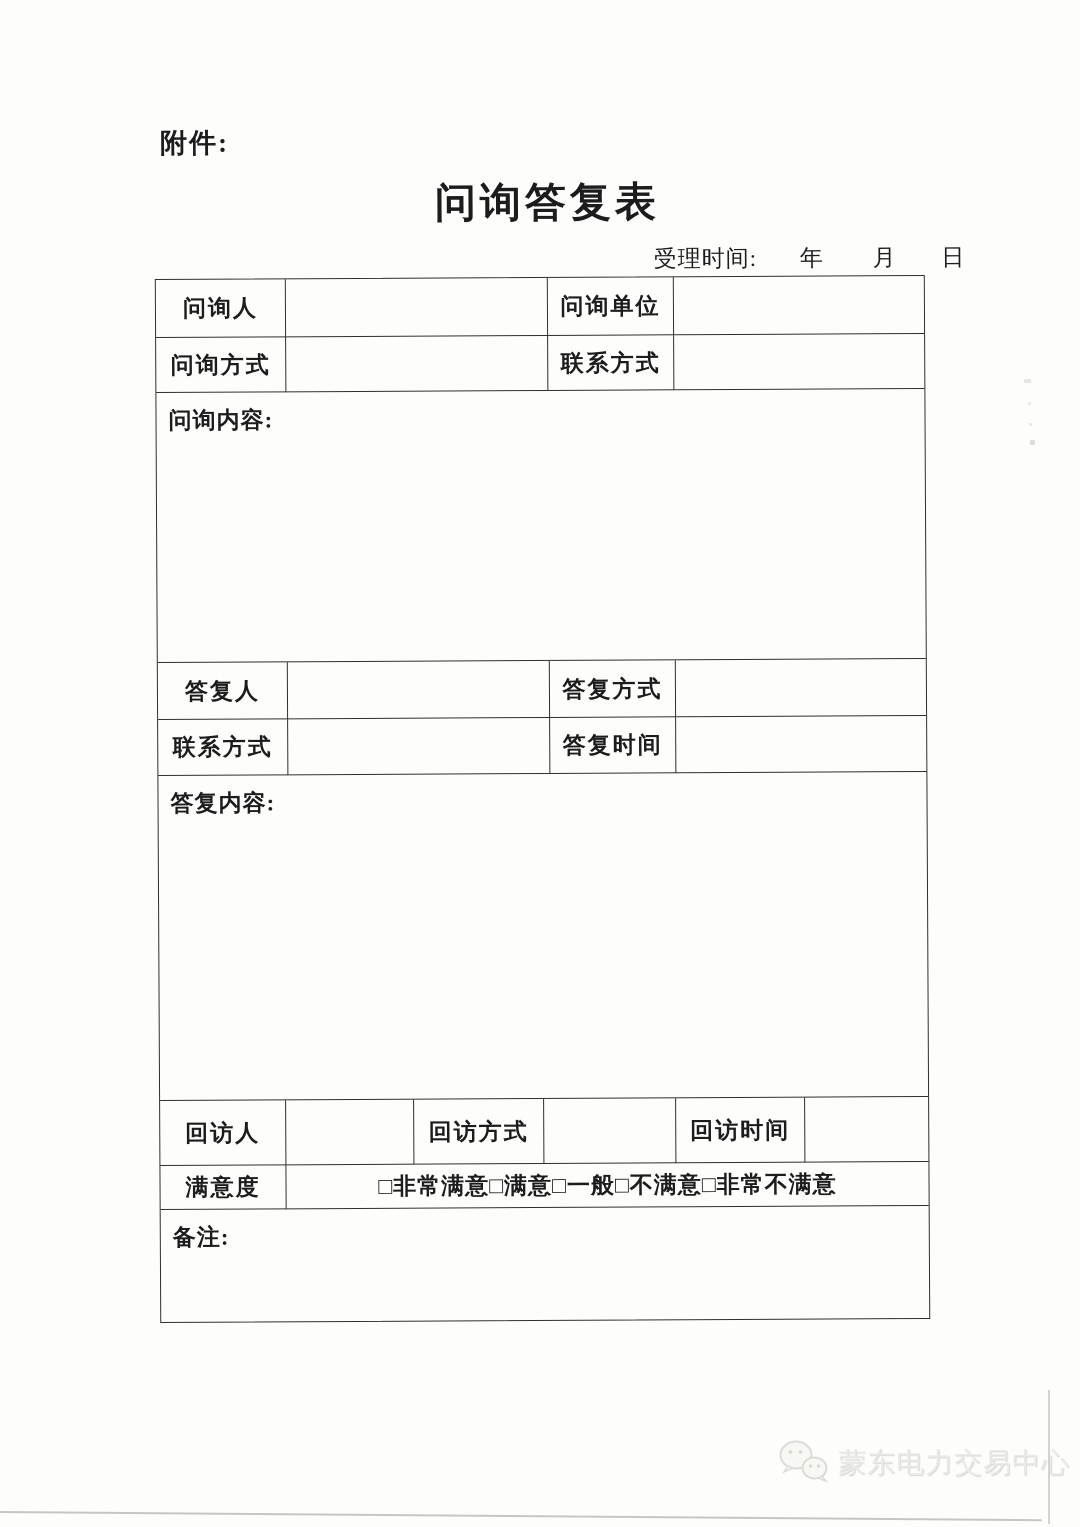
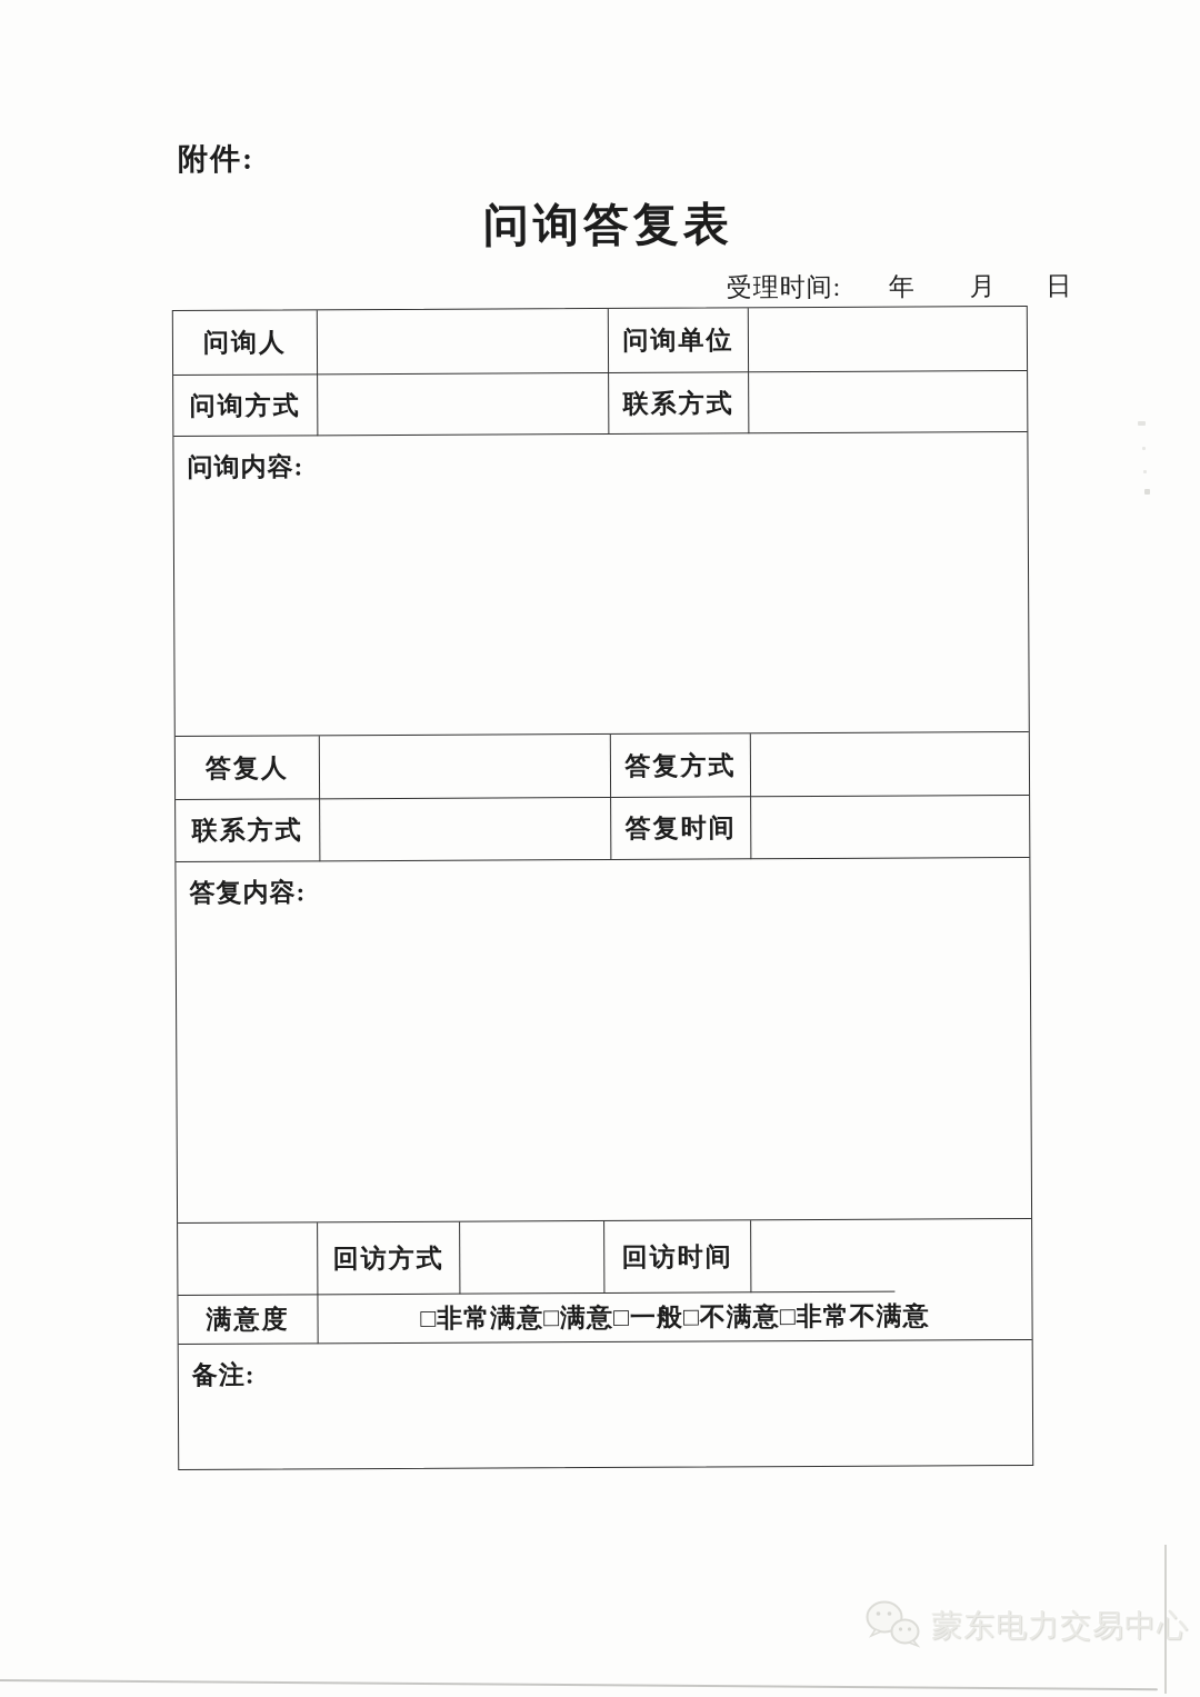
  附件:
  问询答复表
  受理时间: 年 月 日
  问询人
  问询单位
  问询方式
  联系方式
  问询内容:
  答复人
  答复方式
  联系方式
  答复时间
  答复内容:
- 回访人
  回访方式
  回访时间
  满意度
  □非常满意□满意□一般□不满意□非常不满意
  备注:
  蒙东电力交易中心
